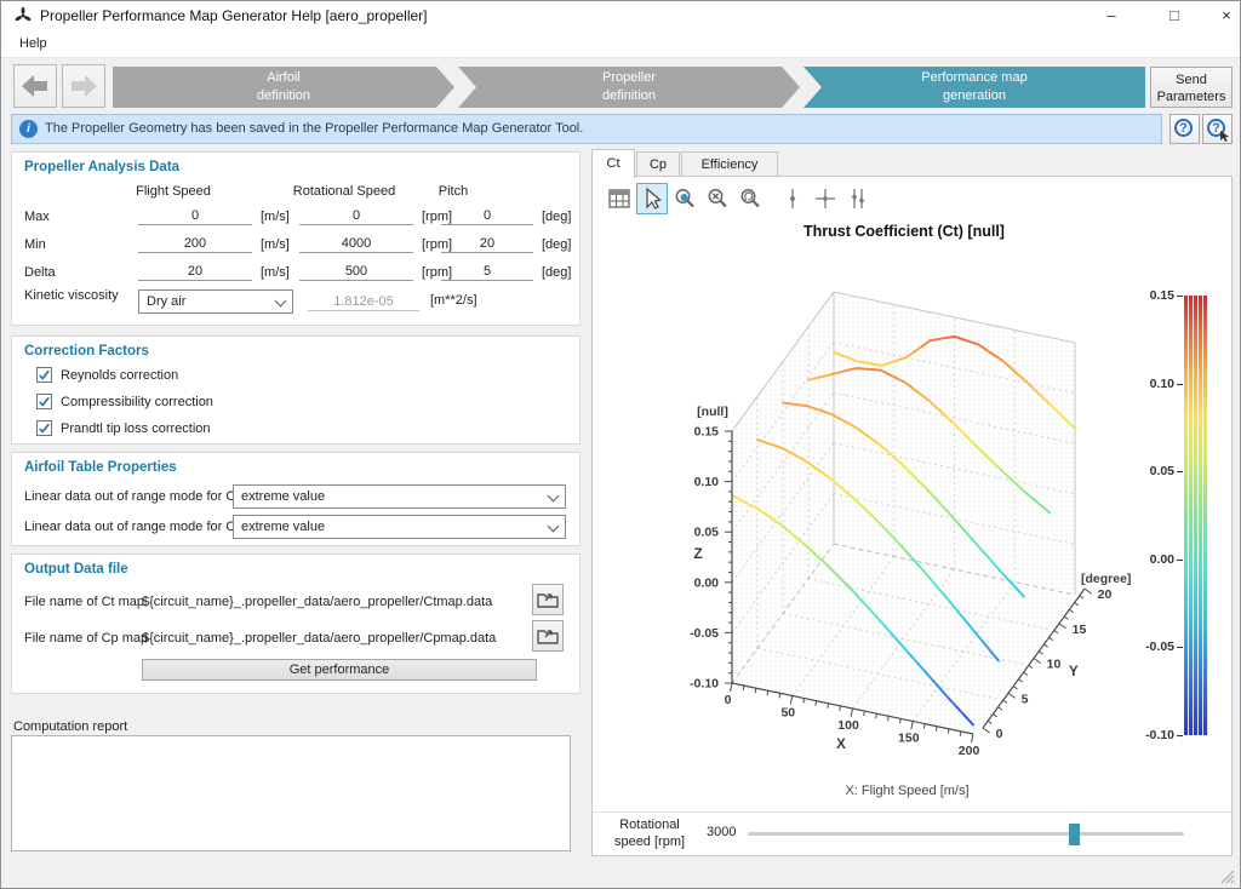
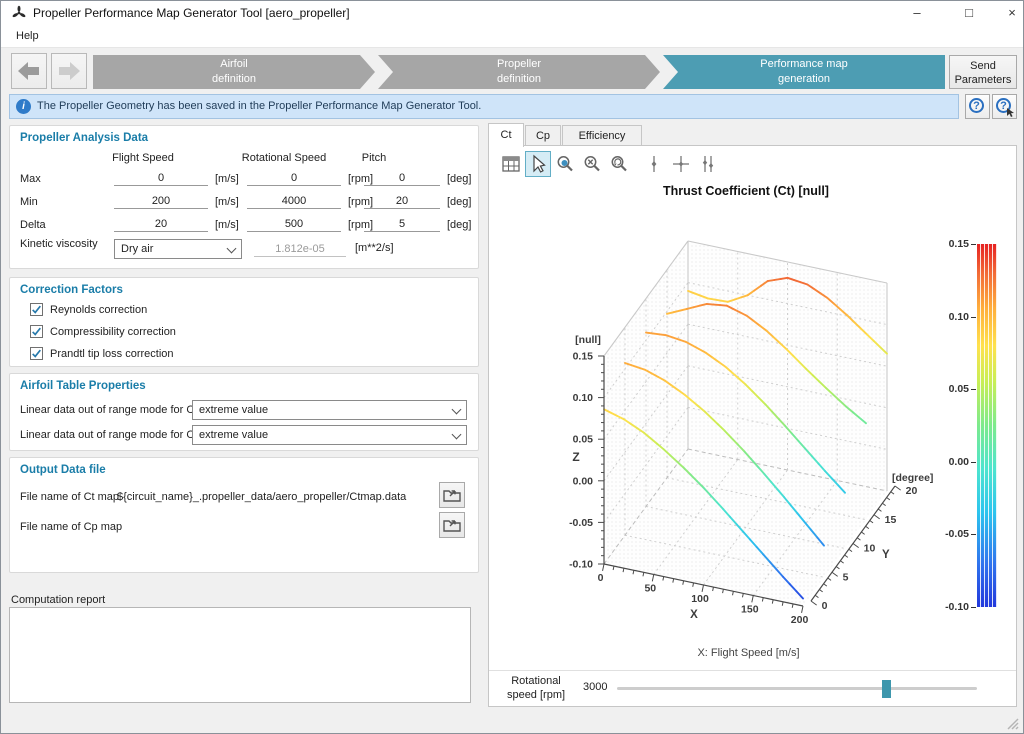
- Propeller Performance Map Generator Help [aero_propeller]
+ Propeller Performance Map Generator Tool [aero_propeller]
  –
  □
  ×
  Help
  Airfoil
  definition
  Propeller
  definition
  Performance map
  generation
  Send Parameters
  i
  The Propeller Geometry has been saved in the Propeller Performance Map Generator Tool.
  ?
  ?
  Propeller Analysis Data
  Flight Speed
  Rotational Speed
  Pitch
  Max
  0
  [m/s]
  0
  [rpm]
  0
  [deg]
  Min
  200
  [m/s]
  4000
  [rpm]
  20
  [deg]
  Delta
  20
  [m/s]
  500
  [rpm]
  5
  [deg]
  Kinetic viscosity
  Dry air
  1.812e-05
  [m**2/s]
  Correction Factors
  Reynolds correction
  Compressibility correction
  Prandtl tip loss correction
  Airfoil Table Properties
  Linear data out of range mode for C
  extreme value
  Linear data out of range mode for C
  extreme value
  Output Data file
  File name of Ct map
  ${circuit_name}_.propeller_data/aero_propeller/Ctmap.data
  File name of Cp map
- ${circuit_name}_.propeller_data/aero_propeller/Cpmap.data
- Get performance
  Computation report
  Ct
  Cp
  Efficiency
  Thrust Coefficient (Ct) [null]
  0
  50
  100
  150
  200
  X
  0
  5
  10
  15
  20
  Y
  [degree]
  0.15
  0.10
  0.05
  0.00
  -0.05
  -0.10
  Z
  [null]
  0.15
  0.10
  0.05
  0.00
  -0.05
  -0.10
  X: Flight Speed [m/s]
  Rotational
  speed [rpm]
  3000
